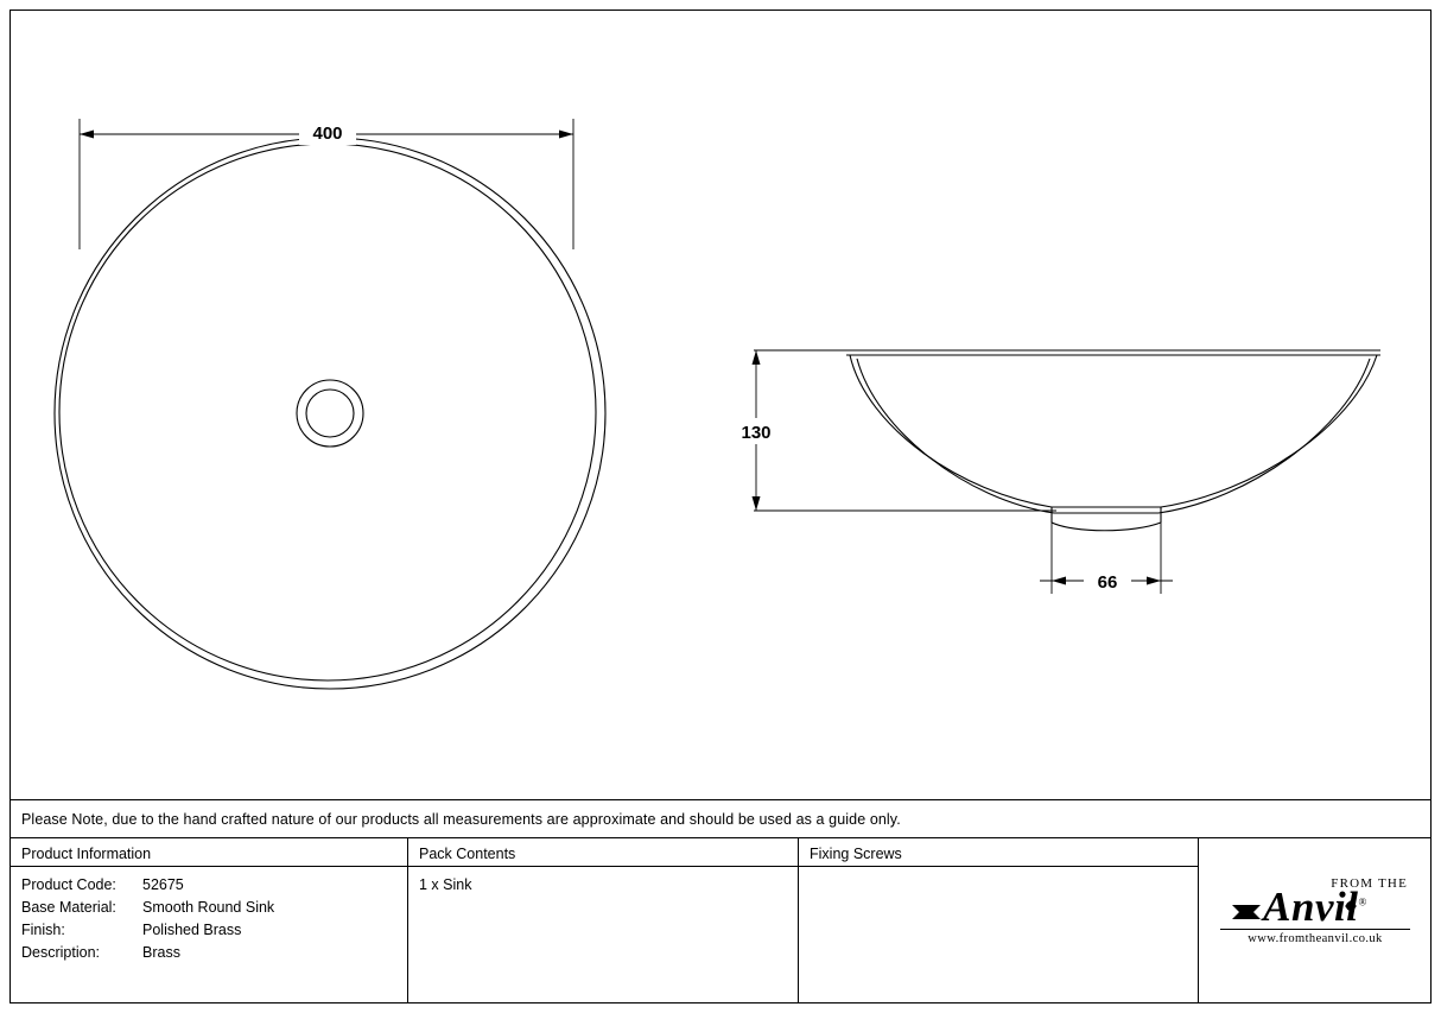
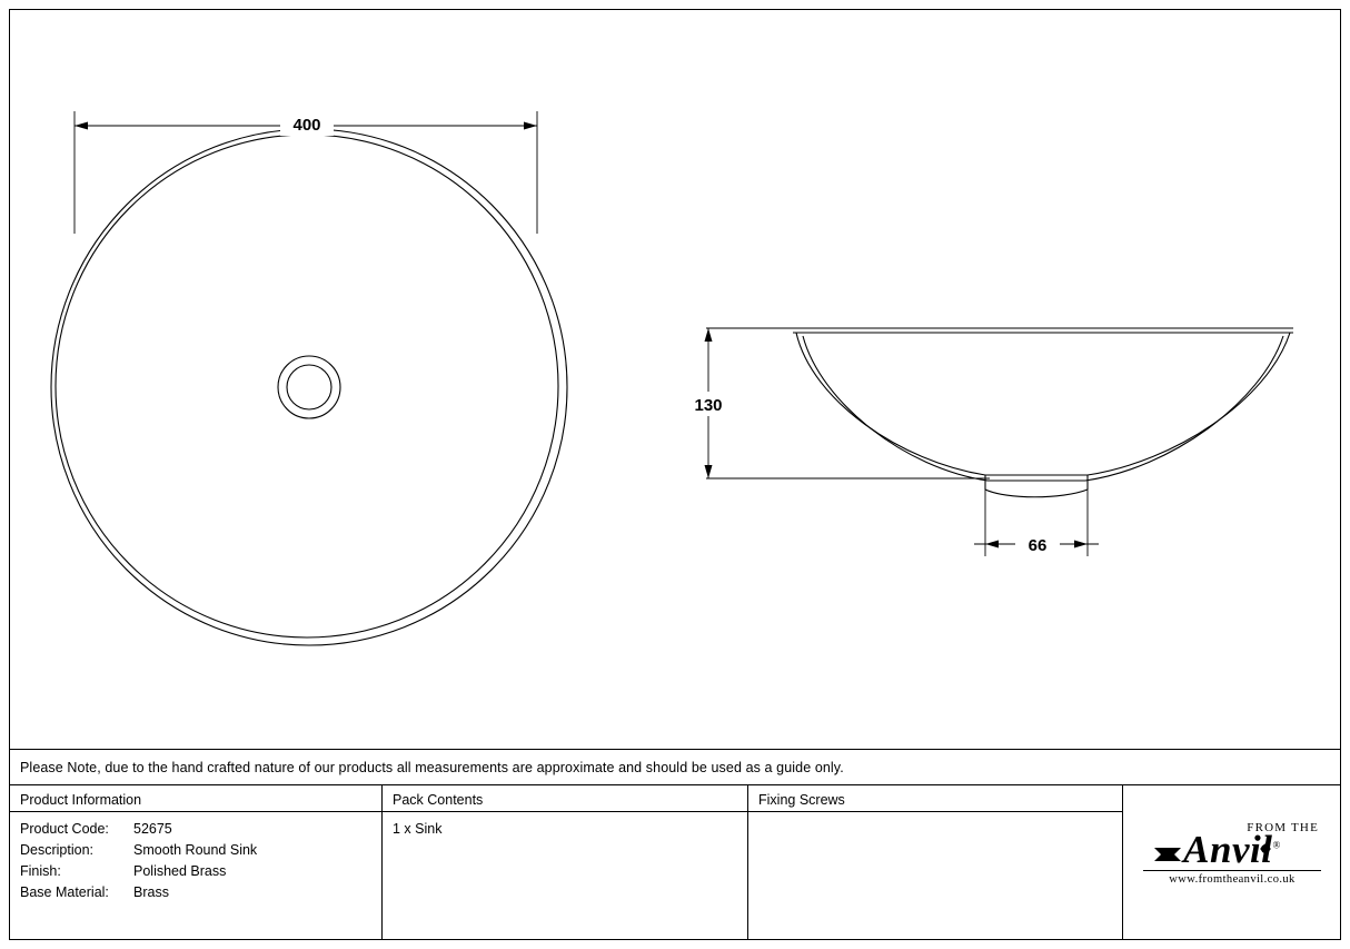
  400
  130
  66
  Please Note, due to the hand crafted nature of our products all measurements are approximate and should be used as a guide only.
  Product Information
  Product Code:	52675
- Base Material:	Smooth Round Sink
+ Description:	Smooth Round Sink
  Finish:	Polished Brass
- Description:	Brass
+ Base Material:	Brass
  Pack Contents
  1 x Sink
  Fixing Screws
  FROM THE
  Anvi ®
  www.fromtheanvil.co.uk
